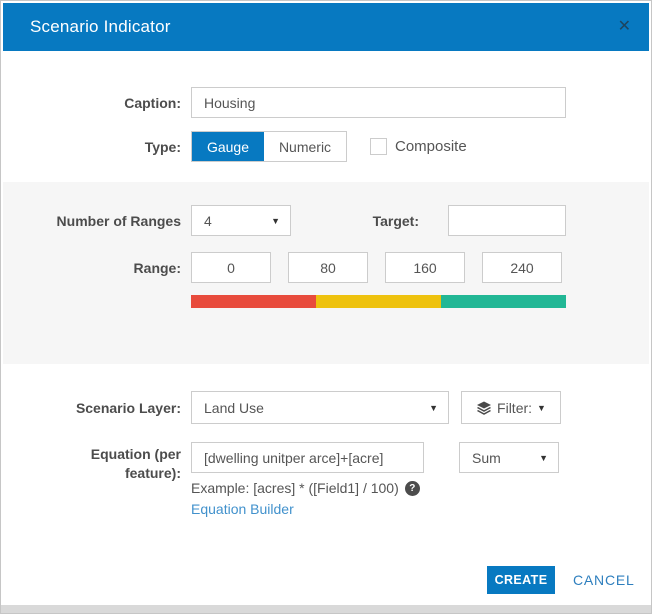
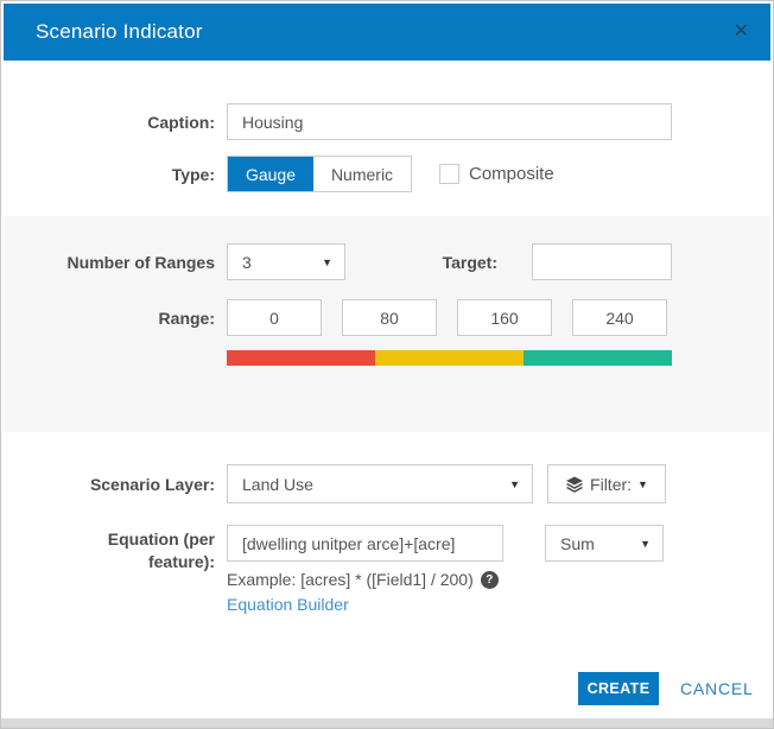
  Scenario Indicator
  ✕
  Caption:
  Housing
  Type:
  Gauge
  Numeric
  Composite
  Number of Ranges
- 4
+ 3
  ▼
  Target:
  Range:
  0
  80
  160
  240
  Scenario Layer:
  Land Use
  ▼
  Filter:
  ▼
  Equation (per
  feature):
  [dwelling unitper arce]+[acre]
  Sum
  ▼
- Example: [acres] * ([Field1] / 100)
+ Example: [acres] * ([Field1] / 200)
  ?
  Equation Builder
  CREATE
  CANCEL
